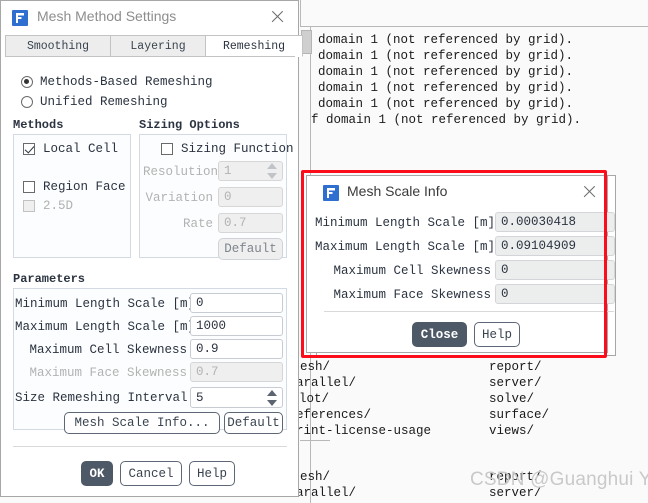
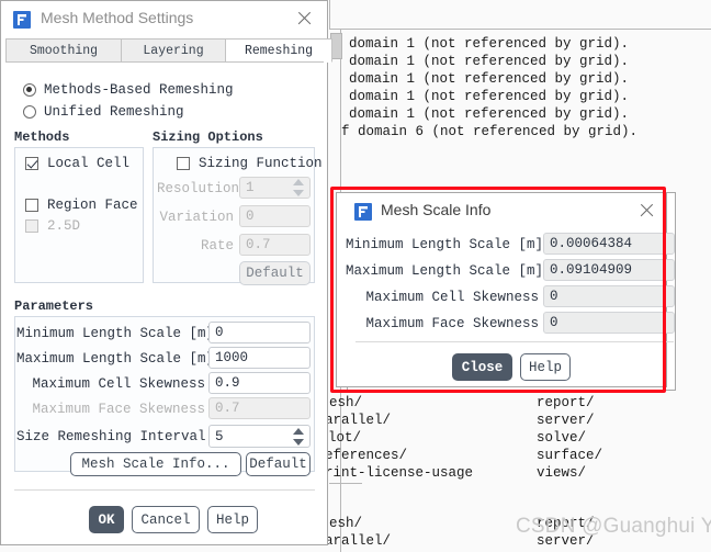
  domain 1 (not referenced by grid).
  domain 1 (not referenced by grid).
  domain 1 (not referenced by grid).
  domain 1 (not referenced by grid).
  domain 1 (not referenced by grid).
- f domain 1 (not referenced by grid).
+ f domain 6 (not referenced by grid).
  esh/
  arallel/
  lot/
  eferences/
  rint-license-usage
  report/
  server/
  solve/
  surface/
  views/
  esh/
  arallel/
  report/
  server/
  CSDN @Guanghui Y
  Mesh Method Settings
  Smoothing
  Layering
  Remeshing
  Methods-Based Remeshing
  Unified Remeshing
  Methods
  Local Cell
  Region Face
  2.5D
  Sizing Options
  Sizing Function
  Resolution
  1
  Variation
  0
  Rate
  0.7
  Default
  Parameters
  Minimum Length Scale [m
  0
  Maximum Length Scale [m
  1000
  Maximum Cell Skewness
  0.9
  Maximum Face Skewness
  0.7
  Size Remeshing Interval
  5
  Mesh Scale Info...
  Default
  OK
  Cancel
  Help
  Mesh Scale Info
  Minimum Length Scale [m
- 0.00030418
+ 0.00064384
  Maximum Length Scale [m
  0.09104909
  Maximum Cell Skewness
  0
  Maximum Face Skewness
  0
  Close
  Help
